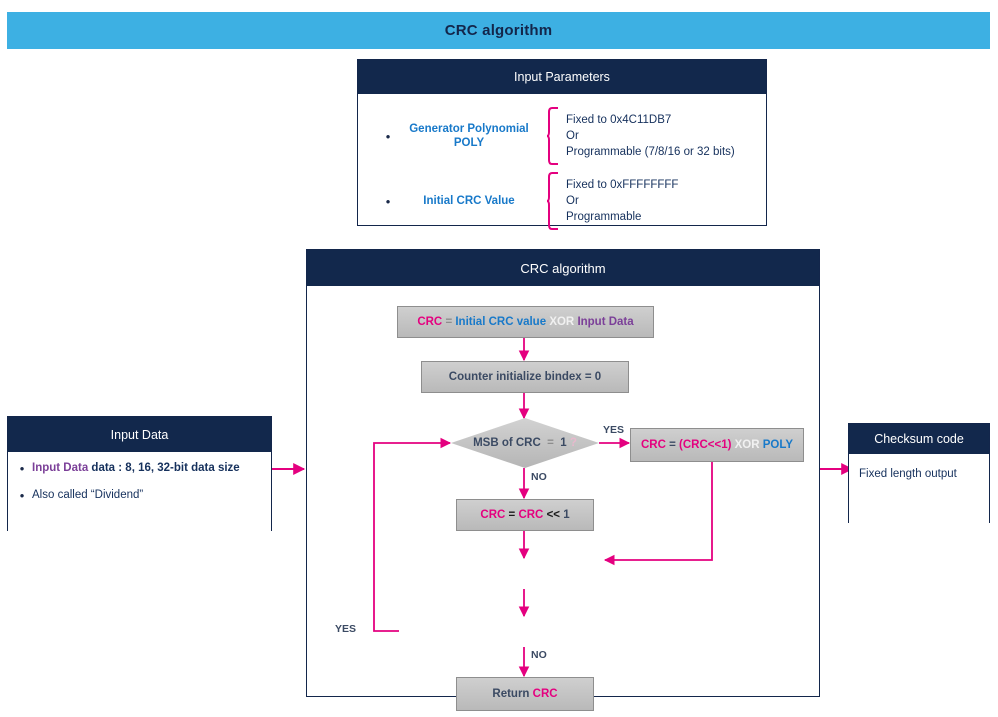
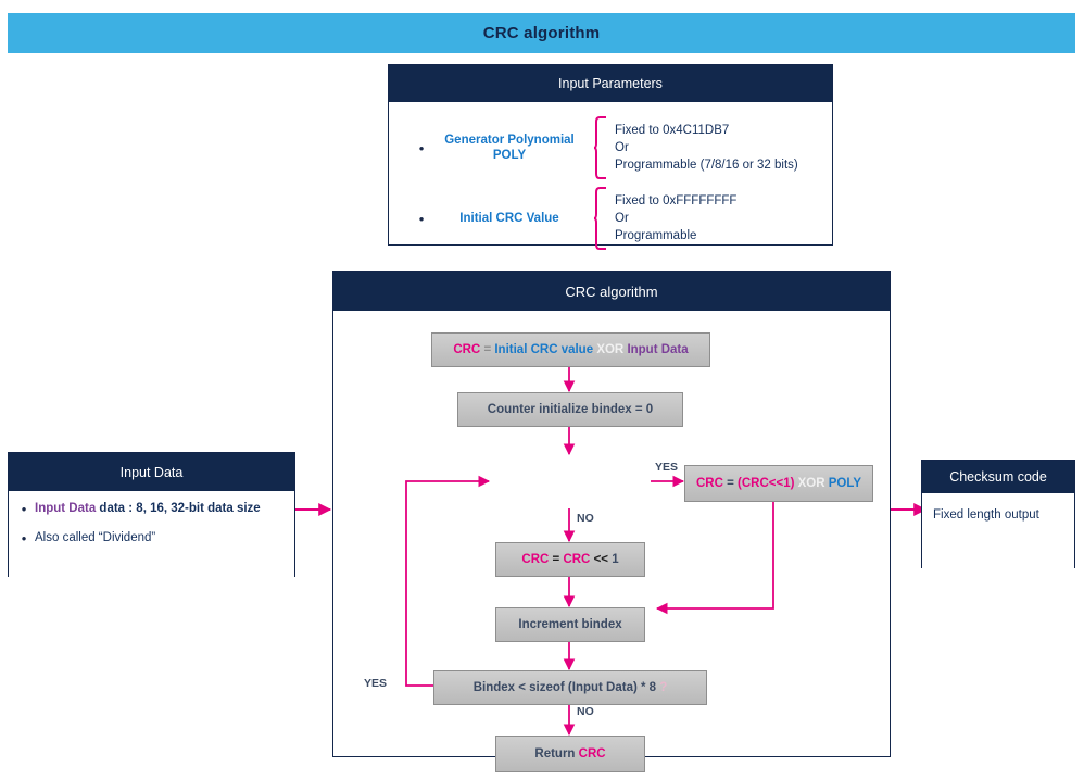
  CRC algorithm
  Input Parameters
  •
  Generator Polynomial
  POLY
  Fixed to 0x4C11DB7
  Or
  Programmable (7/8/16 or 32 bits)
  •
  Initial CRC Value
  Fixed to 0xFFFFFFFF
  Or
  Programmable
  CRC algorithm
  CRC
  =
  Initial CRC value
  XOR
  Input Data
  Counter initialize bindex = 0
- MSB of CRC = 1 ?
  YES
  NO
  YES
  NO
  CRC
  =
  (CRC<<1)
  XOR
  POLY
  CRC
  =
  CRC
  <<
  1
+ Increment bindex
+ Bindex < sizeof (Input Data) * 8
+ ?
  Return
  CRC
  Input Data
  •
  Input Data data : 8, 16, 32-bit data size
  •
  Also called “Dividend”
  Checksum code
  Fixed length output
